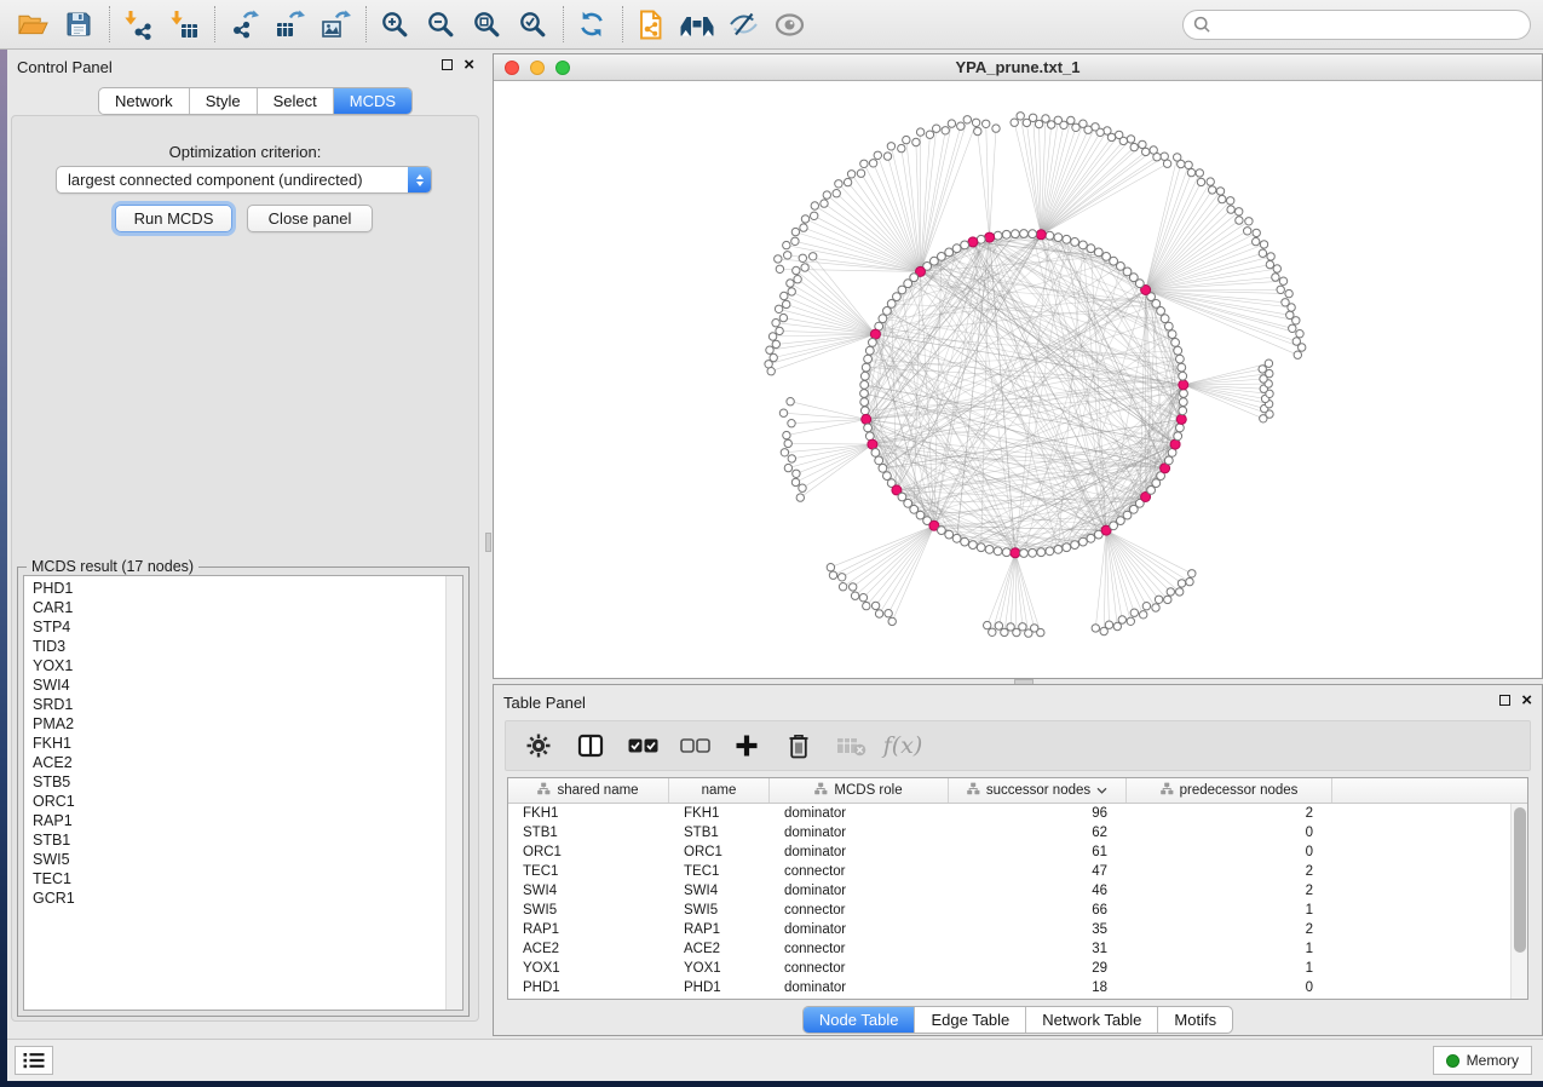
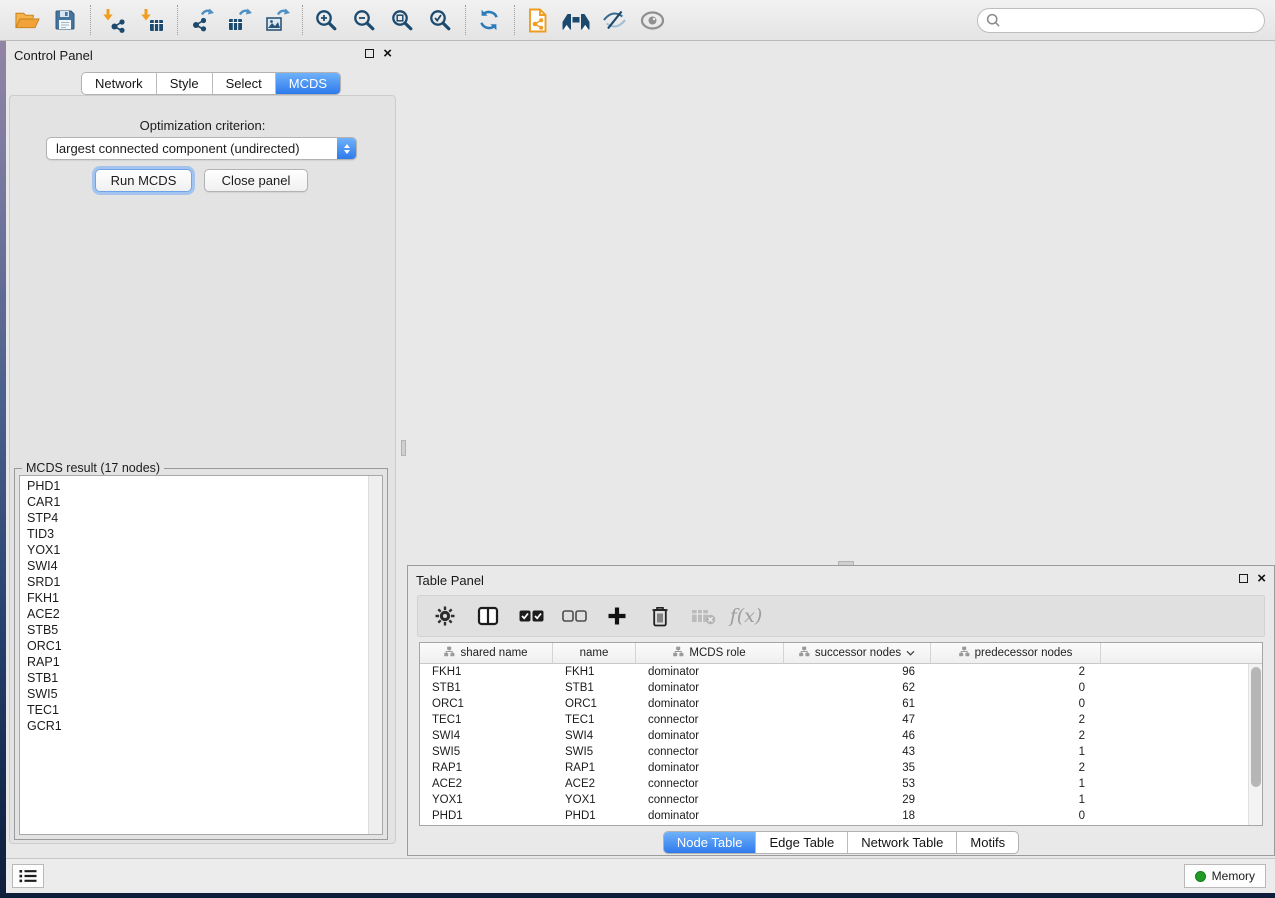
  Control Panel
  ×
  Network
  Style
  Select
  MCDS
  Optimization criterion:
  largest connected component (undirected)
  Run MCDS
  Close panel
  MCDS result (17 nodes)
  PHD1
  CAR1
  STP4
  TID3
  YOX1
  SWI4
  SRD1
- PMA2
  FKH1
  ACE2
  STB5
  ORC1
  RAP1
  STB1
  SWI5
  TEC1
  GCR1
- YPA_prune.txt_1
  Table Panel
  ×
  f(x)
  shared name
  name
  MCDS role
  successor nodes
  predecessor nodes
  FKH1
  FKH1
  dominator
  96
  2
  STB1
  STB1
  dominator
  62
  0
  ORC1
  ORC1
  dominator
  61
  0
  TEC1
  TEC1
  connector
  47
  2
  SWI4
  SWI4
  dominator
  46
  2
  SWI5
  SWI5
  connector
- 66
+ 43
  1
  RAP1
  RAP1
  dominator
  35
  2
  ACE2
  ACE2
  connector
- 31
+ 53
  1
  YOX1
  YOX1
  connector
  29
  1
  PHD1
  PHD1
  dominator
  18
  0
  Node Table
  Edge Table
  Network Table
  Motifs
  Memory
